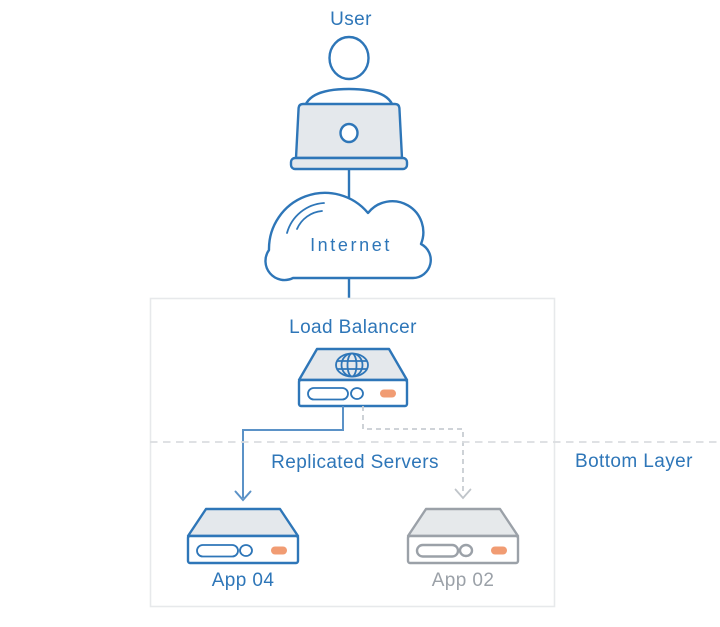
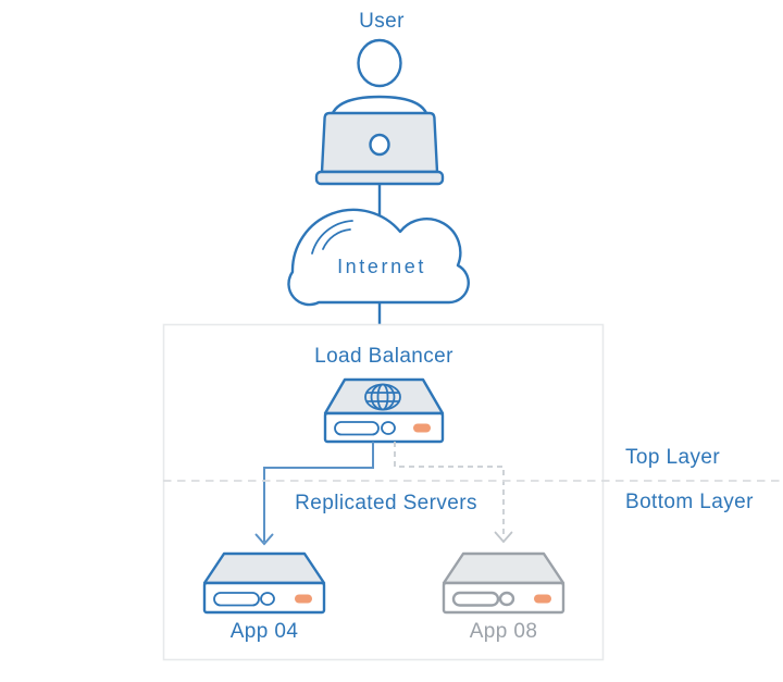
  User
  Internet
  Load Balancer
+ Top Layer
  Bottom Layer
  Replicated Servers
  App 04
- App 02
+ App 08
